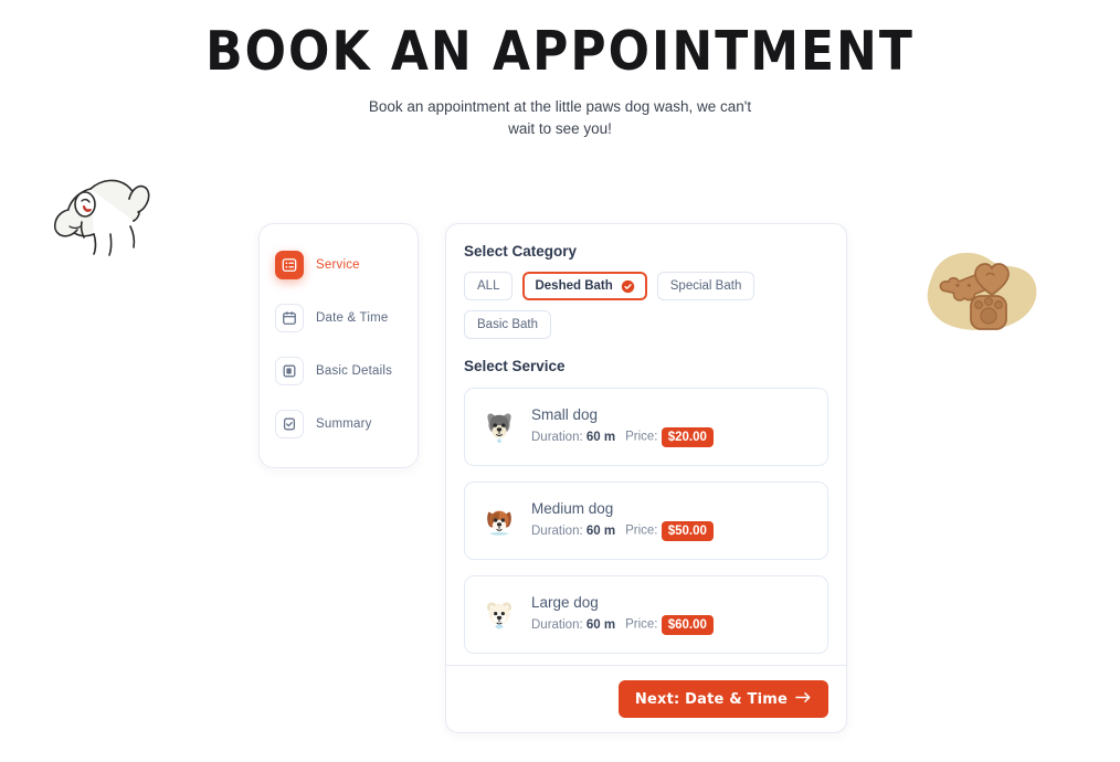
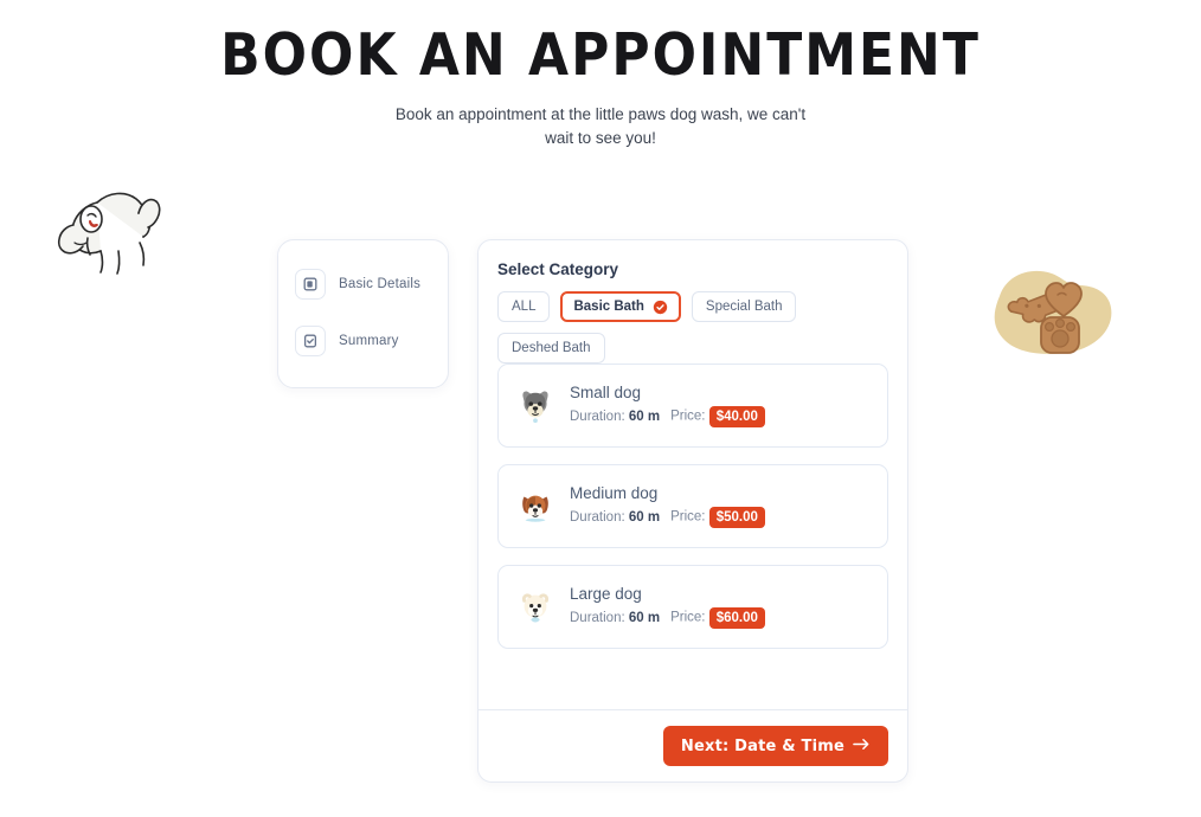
  BOOK AN APPOINTMENT
  Book an appointment at the little paws dog wash, we can't wait to see you!
- Service
- Date & Time
  Basic Details
  Summary
  Select Category
  ALL
- Deshed Bath
+ Basic Bath
  Special Bath
- Basic Bath
+ Deshed Bath
- Select Service
  Small dog
  Duration: 60 m
- Price: $20.00
+ Price: $40.00
  Medium dog
  Duration: 60 m
  Price: $50.00
  Large dog
  Duration: 60 m
  Price: $60.00
  Next: Date & Time
